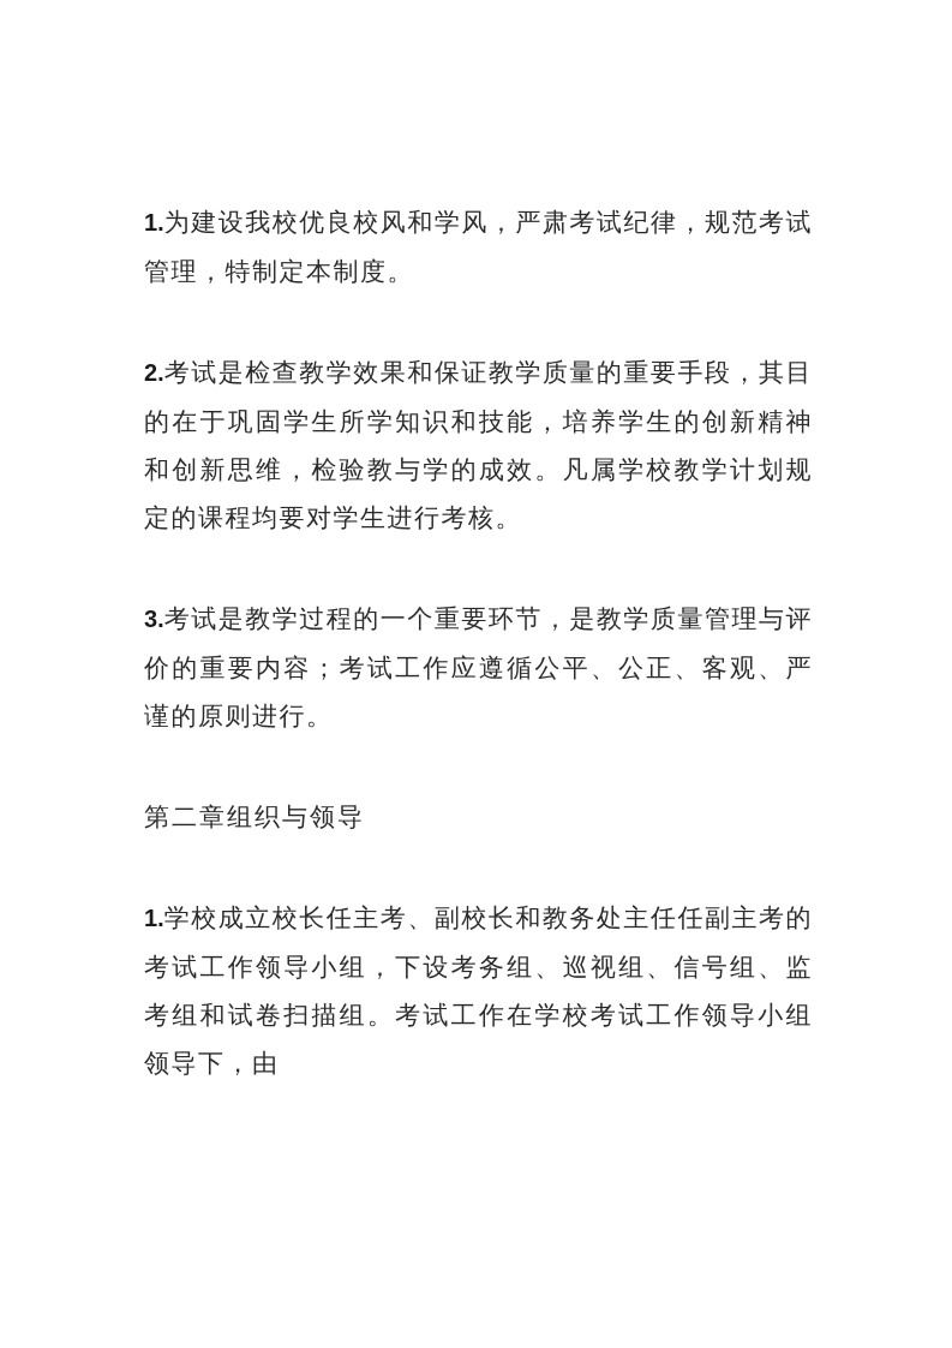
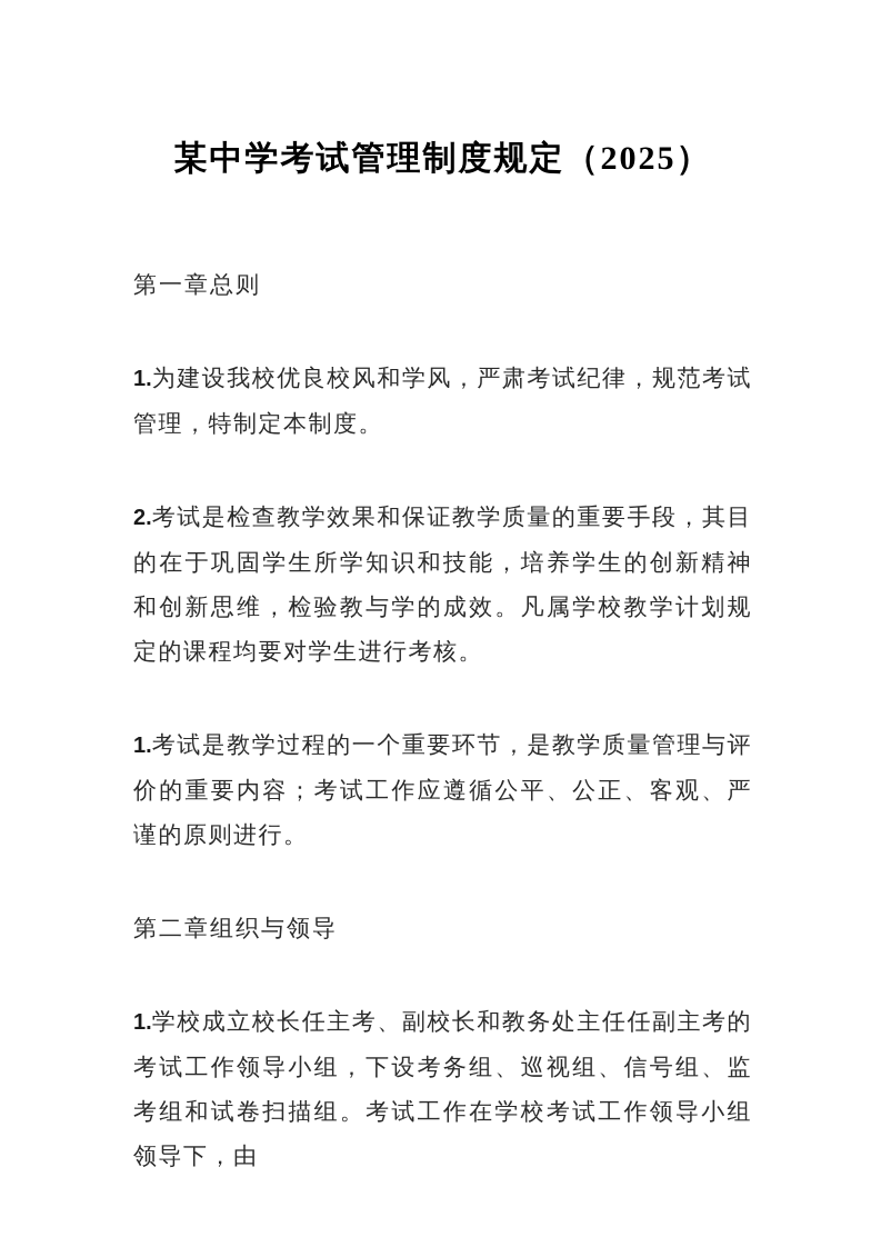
+ 某中学考试管理制度规定（2025）
+ 第一章总则
  1.为建设我校优良校风和学风，严肃考试纪律，规范考试管理，特制定本制度。
  2.考试是检查教学效果和保证教学质量的重要手段，其目的在于巩固学生所学知识和技能，培养学生的创新精神和创新思维，检验教与学的成效。凡属学校教学计划规定的课程均要对学生进行考核。
- 3.考试是教学过程的一个重要环节，是教学质量管理与评价的重要内容；考试工作应遵循公平、公正、客观、严谨的原则进行。
+ 1.考试是教学过程的一个重要环节，是教学质量管理与评价的重要内容；考试工作应遵循公平、公正、客观、严谨的原则进行。
  第二章组织与领导
  1.学校成立校长任主考、副校长和教务处主任任副主考的考试工作领导小组，下设考务组、巡视组、信号组、监考组和试卷扫描组。考试工作在学校考试工作领导小组领导下，由
